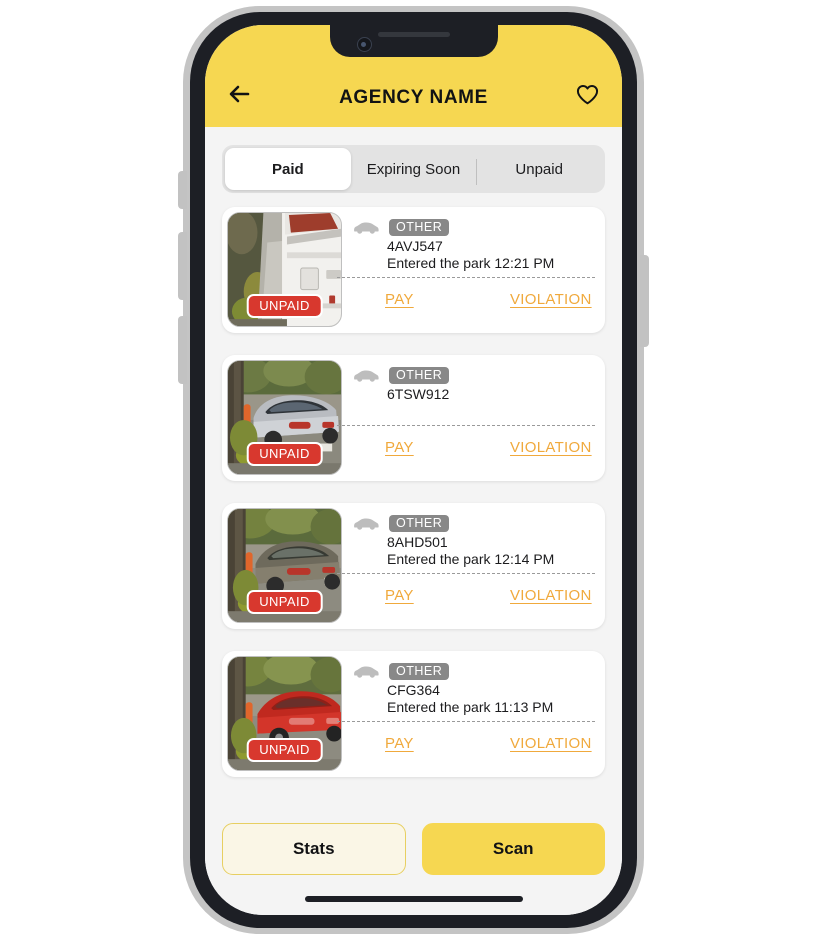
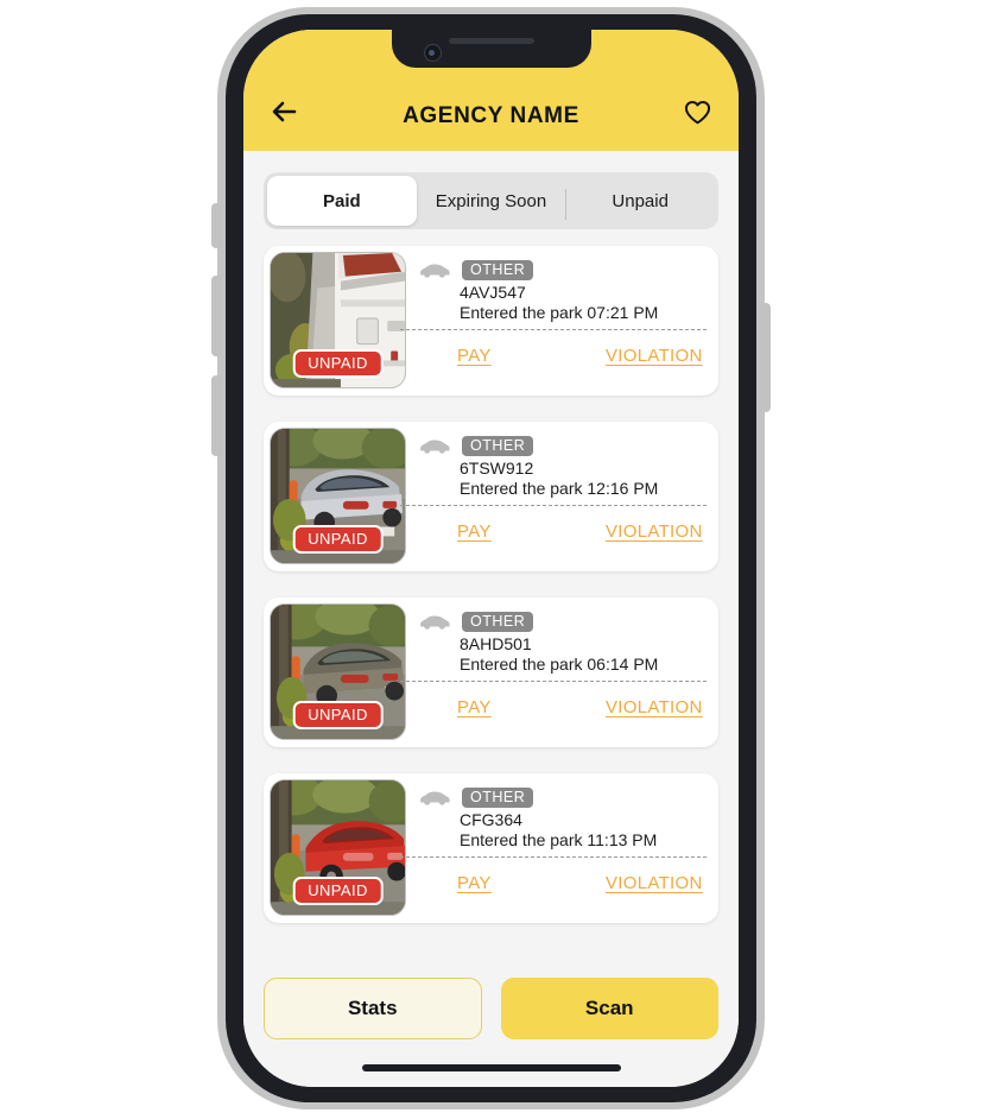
  AGENCY NAME
  Paid
  Expiring Soon
  Unpaid
  UNPAID
  OTHER
  4AVJ547
- Entered the park 12:21 PM
+ Entered the park 07:21 PM
  PAY
  VIOLATION
  UNPAID
  OTHER
  6TSW912
+ Entered the park 12:16 PM
  PAY
  VIOLATION
  UNPAID
  OTHER
  8AHD501
- Entered the park 12:14 PM
+ Entered the park 06:14 PM
  PAY
  VIOLATION
  UNPAID
  OTHER
  CFG364
  Entered the park 11:13 PM
  PAY
  VIOLATION
  Stats
  Scan
